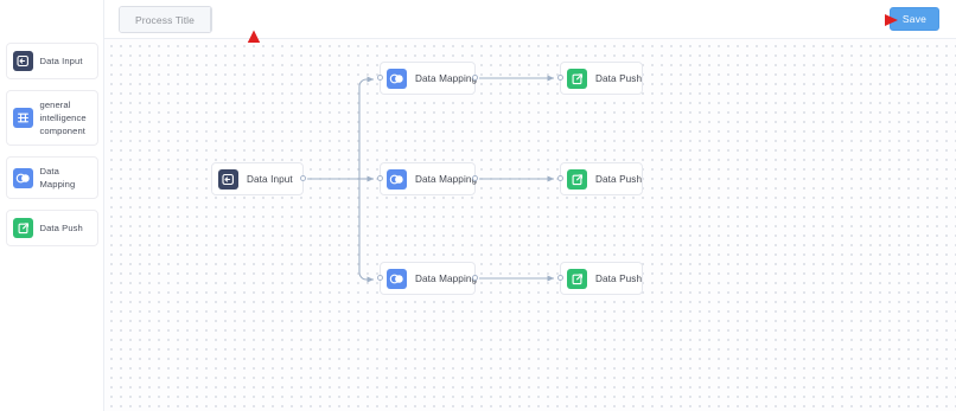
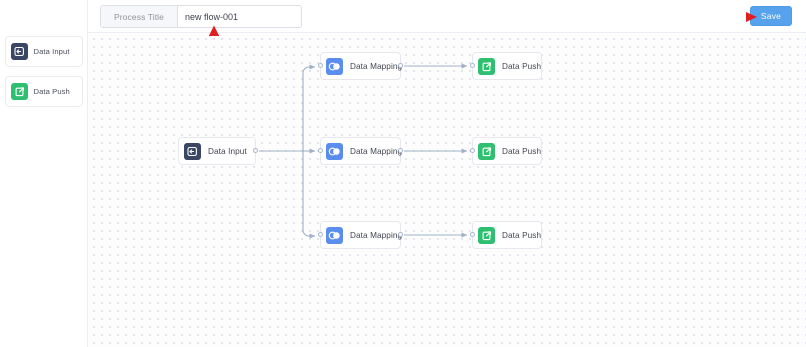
  Data Input
- general intelligence component
- Data Mapping
  Data Push
  Process Title
+ new flow-001
  Save
  Data Input
  Data Mappin
  Data Mappin
  Data Mappin
  Data Push
  Data Push
  Data Push
